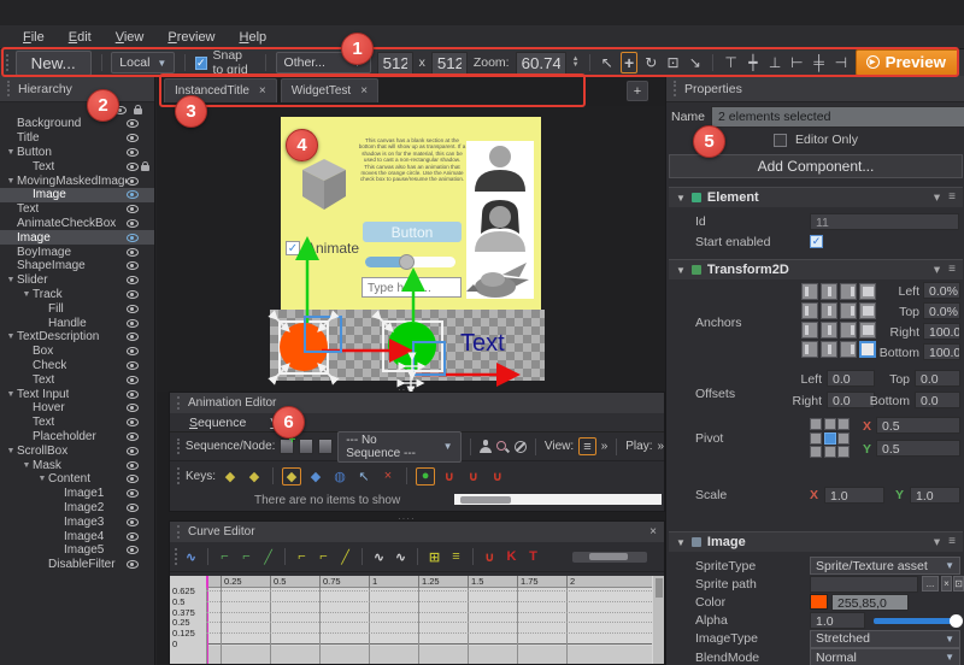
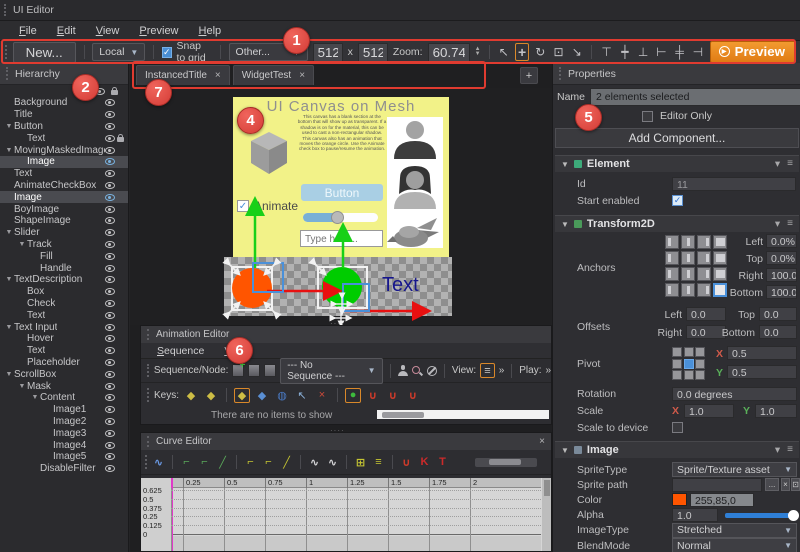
+ UI Editor
  File
  Edit
  View
  Preview
  Help
  New...
  Local
  ▼
  ✓
  Snap to grid
  Other...
  512
  x
  512
  Zoom:
  60.74
  ↖
  +
  ↻
  ⊡
  ↘
  ⊤
  ┿
  ⊥
  ⊢
  ╪
  ⊣
  Preview
  Hierarchy
  Background
  Title
  Button
  Text
  MovingMaskedImag
  Image
  Text
  AnimateCheckBox
  Image
  BoyImage
  ShapeImage
  Slider
  Track
  Fill
  Handle
  TextDescription
  Box
  Check
  Text
  Text Input
  Hover
  Text
  Placeholder
  ScrollBox
  Mask
  Content
  Image1
  Image2
  Image3
  Image4
  Image5
  DisableFilter
  InstancedTitle
  ×
  WidgetTest
  ×
  +
+ UI Canvas on Mesh
  Button
  ✓
  Animate
  Type hee...
  Text
  ····
  Animation Editor
  Sequence
  Sequence/Node:
  --- No Sequence ---
  ▼
  View:
  ≡
  »
  Play:
  »
  Keys:
  ◆
  ◆
  ◆
  ◆
  ◍
  ↖
  ×
  ●
  ∪
  ∪
  ∪
  There are no items to show
  Curve Editor
  ×
  ∿
  ⌐
  ⌐
  ╱
  ⌐
  ⌐
  ╱
  ∿
  ∿
  ⊞
  ≡
  ∪
  K
  T
  0.625
  0.5
  0.375
  0.25
  0.125
  0
  0.25
  0.5
  0.75
  1
  1.25
  1.5
  1.75
  2
  ····
  Properties
  Name
  2 elements selected
  Editor Only
  Add Component...
  ▼
  Element
  ▾
  ≡
  Id
  11
  Start enabled
  ✓
  ▼
  Transform2D
  ▾
  ≡
  Anchors
  Left
  0.0%
  Top
  0.0%
  Right
  100.0
  Bottom
  100.0
  Offsets
  Left
  0.0
  Top
  0.0
  Right
  0.0
  Bottom
  0.0
  Pivot
  X
  0.5
  Y
  0.5
+ Rotation
+ 0.0 degrees
  Scale
  X
  1.0
  Y
  1.0
+ Scale to device
  ▼
  Image
  ▾
  ≡
  SpriteType
  Sprite/Texture asset
  ▼
  Sprite path
  ...
  ×
  ⊡
  Color
  255,85,0
  Alpha
  1.0
  ImageType
  Stretched
  ▼
  BlendMode
  Normal
  ▼
  1
  2
- 3
+ 7
  4
  5
  6
